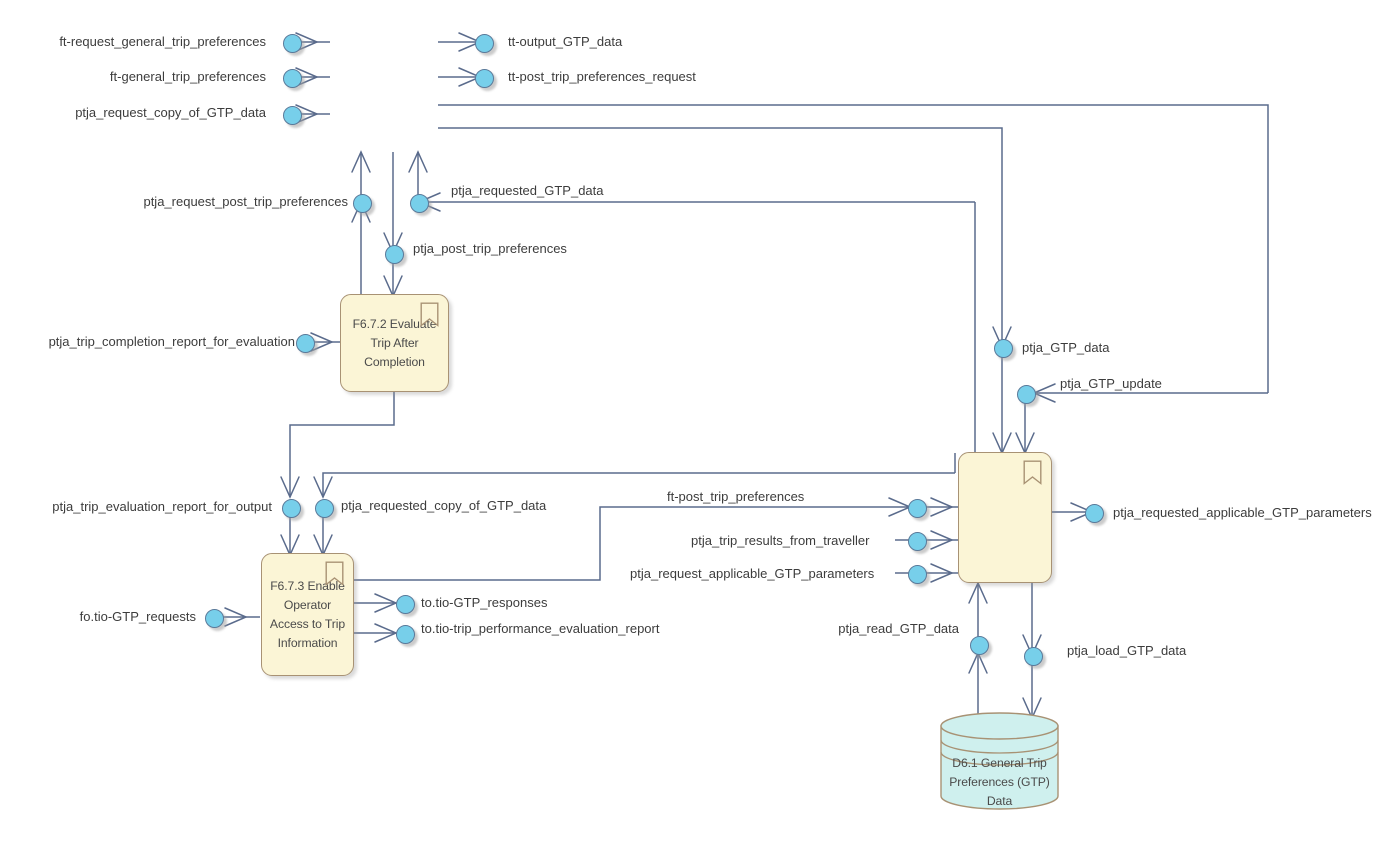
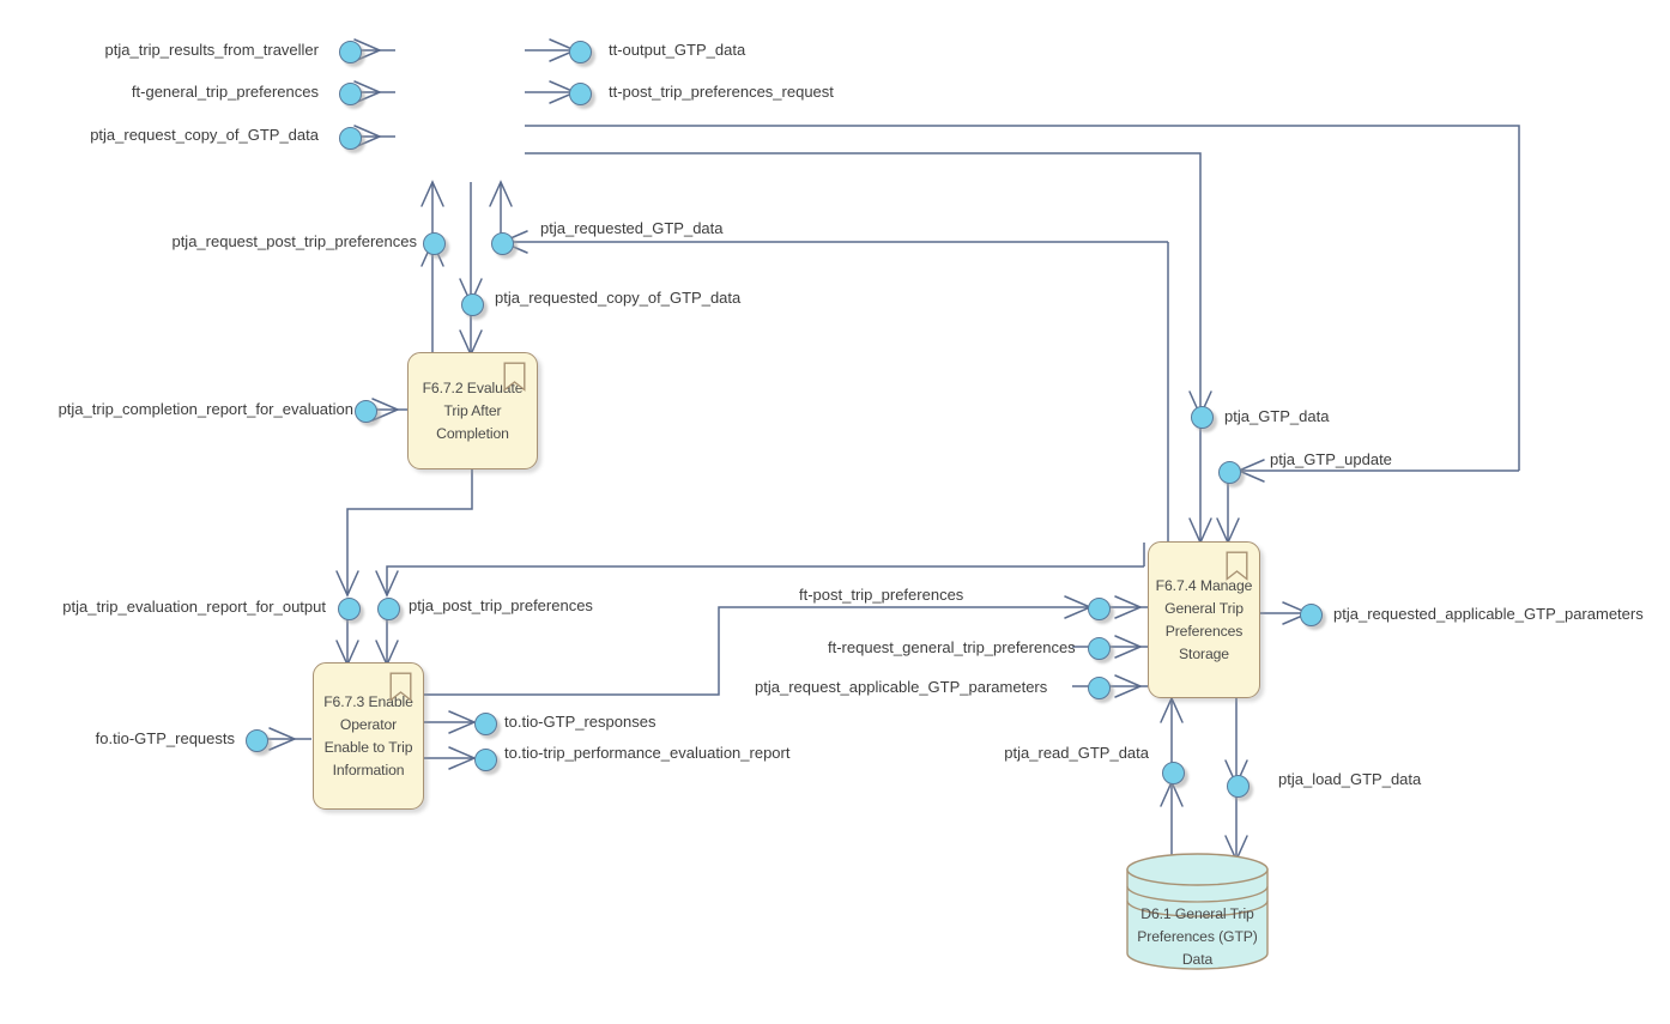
  F6.7.2 Evalute Trip After Completion
- F6.7.3 Enable Operator Access to Trip Information
+ F6.7.3 Enable Operator Enable to Trip Information
+ F6.7.4 Manage General Trip Preferences Storage
  D6.1 General Trip Preferences (GTP) Data
- ft-request_general_trip_preferences
+ ptja_trip_results_from_traveller
  ft-general_trip_preferences
  ptja_request_copy_of_GTP_data
  tt-output_GTP_data
  tt-post_trip_preferences_request
  ptja_request_post_trip_preferences
  ptja_requested_GTP_data
- ptja_post_trip_preferences
+ ptja_requested_copy_of_GTP_data
  ptja_trip_completion_report_for_evaluation
  ptja_GTP_data
  ptja_GTP_update
  ptja_trip_evaluation_report_for_output
- ptja_requested_copy_of_GTP_data
+ ptja_post_trip_preferences
  ft-post_trip_preferences
  ptja_requested_applicable_GTP_parameters
- ptja_trip_results_from_traveller
+ ft-request_general_trip_preferences
  ptja_request_applicable_GTP_parameters
  fo.tio-GTP_requests
  to.tio-GTP_responses
  to.tio-trip_performance_evaluation_report
  ptja_read_GTP_data
  ptja_load_GTP_data
